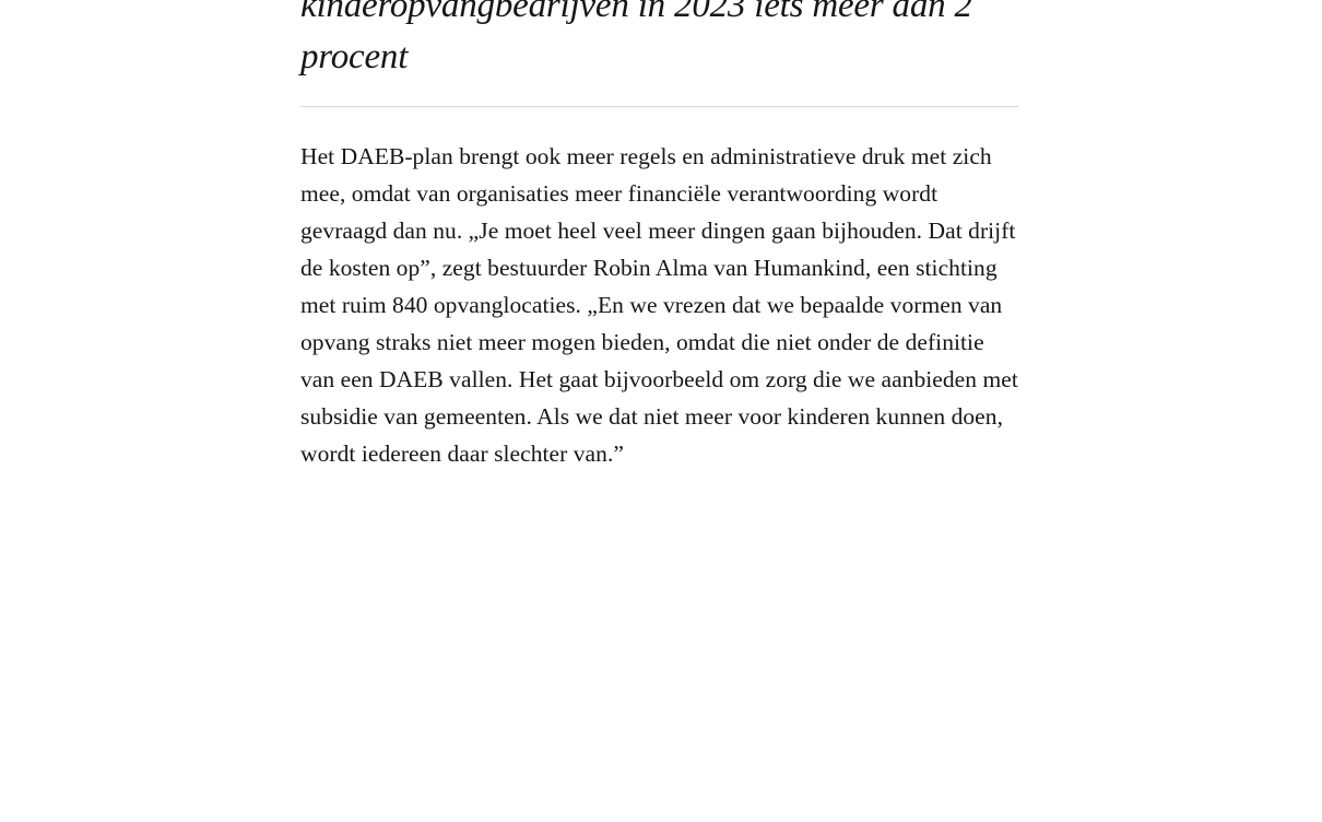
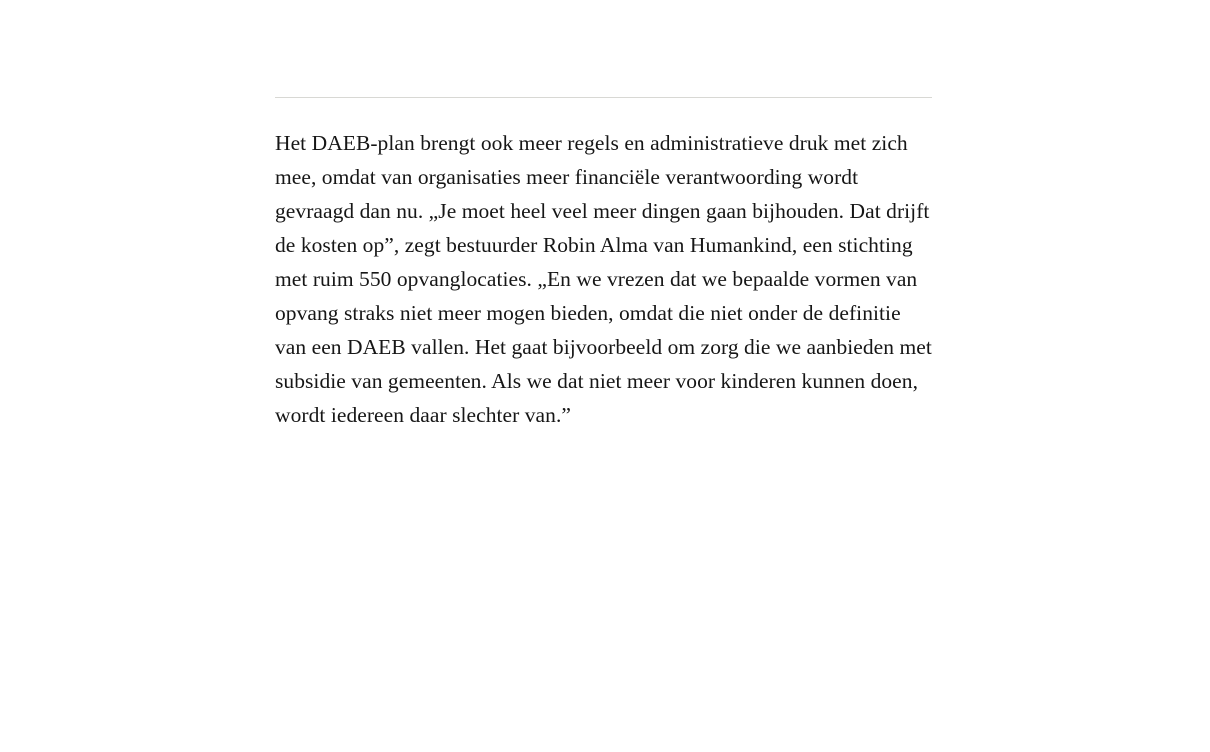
- kinderopvangbedrijven in 2023 iets meer dan 2 procent
- Het DAEB-plan brengt ook meer regels en administratieve druk met zich mee, omdat van organisaties meer financiële verantwoording wordt gevraagd dan nu. „Je moet heel veel meer dingen gaan bijhouden. Dat drijft de kosten op”, zegt bestuurder Robin Alma van Humankind, een stichting met ruim 840 opvanglocaties. „En we vrezen dat we bepaalde vormen van opvang straks niet meer mogen bieden, omdat die niet onder de definitie van een DAEB vallen. Het gaat bijvoorbeeld om zorg die we aanbieden met subsidie van gemeenten. Als we dat niet meer voor kinderen kunnen doen, wordt iedereen daar slechter van.”
+ Het DAEB-plan brengt ook meer regels en administratieve druk met zich mee, omdat van organisaties meer financiële verantwoording wordt gevraagd dan nu. „Je moet heel veel meer dingen gaan bijhouden. Dat drijft de kosten op”, zegt bestuurder Robin Alma van Humankind, een stichting met ruim 550 opvanglocaties. „En we vrezen dat we bepaalde vormen van opvang straks niet meer mogen bieden, omdat die niet onder de definitie van een DAEB vallen. Het gaat bijvoorbeeld om zorg die we aanbieden met subsidie van gemeenten. Als we dat niet meer voor kinderen kunnen doen, wordt iedereen daar slechter van.”
